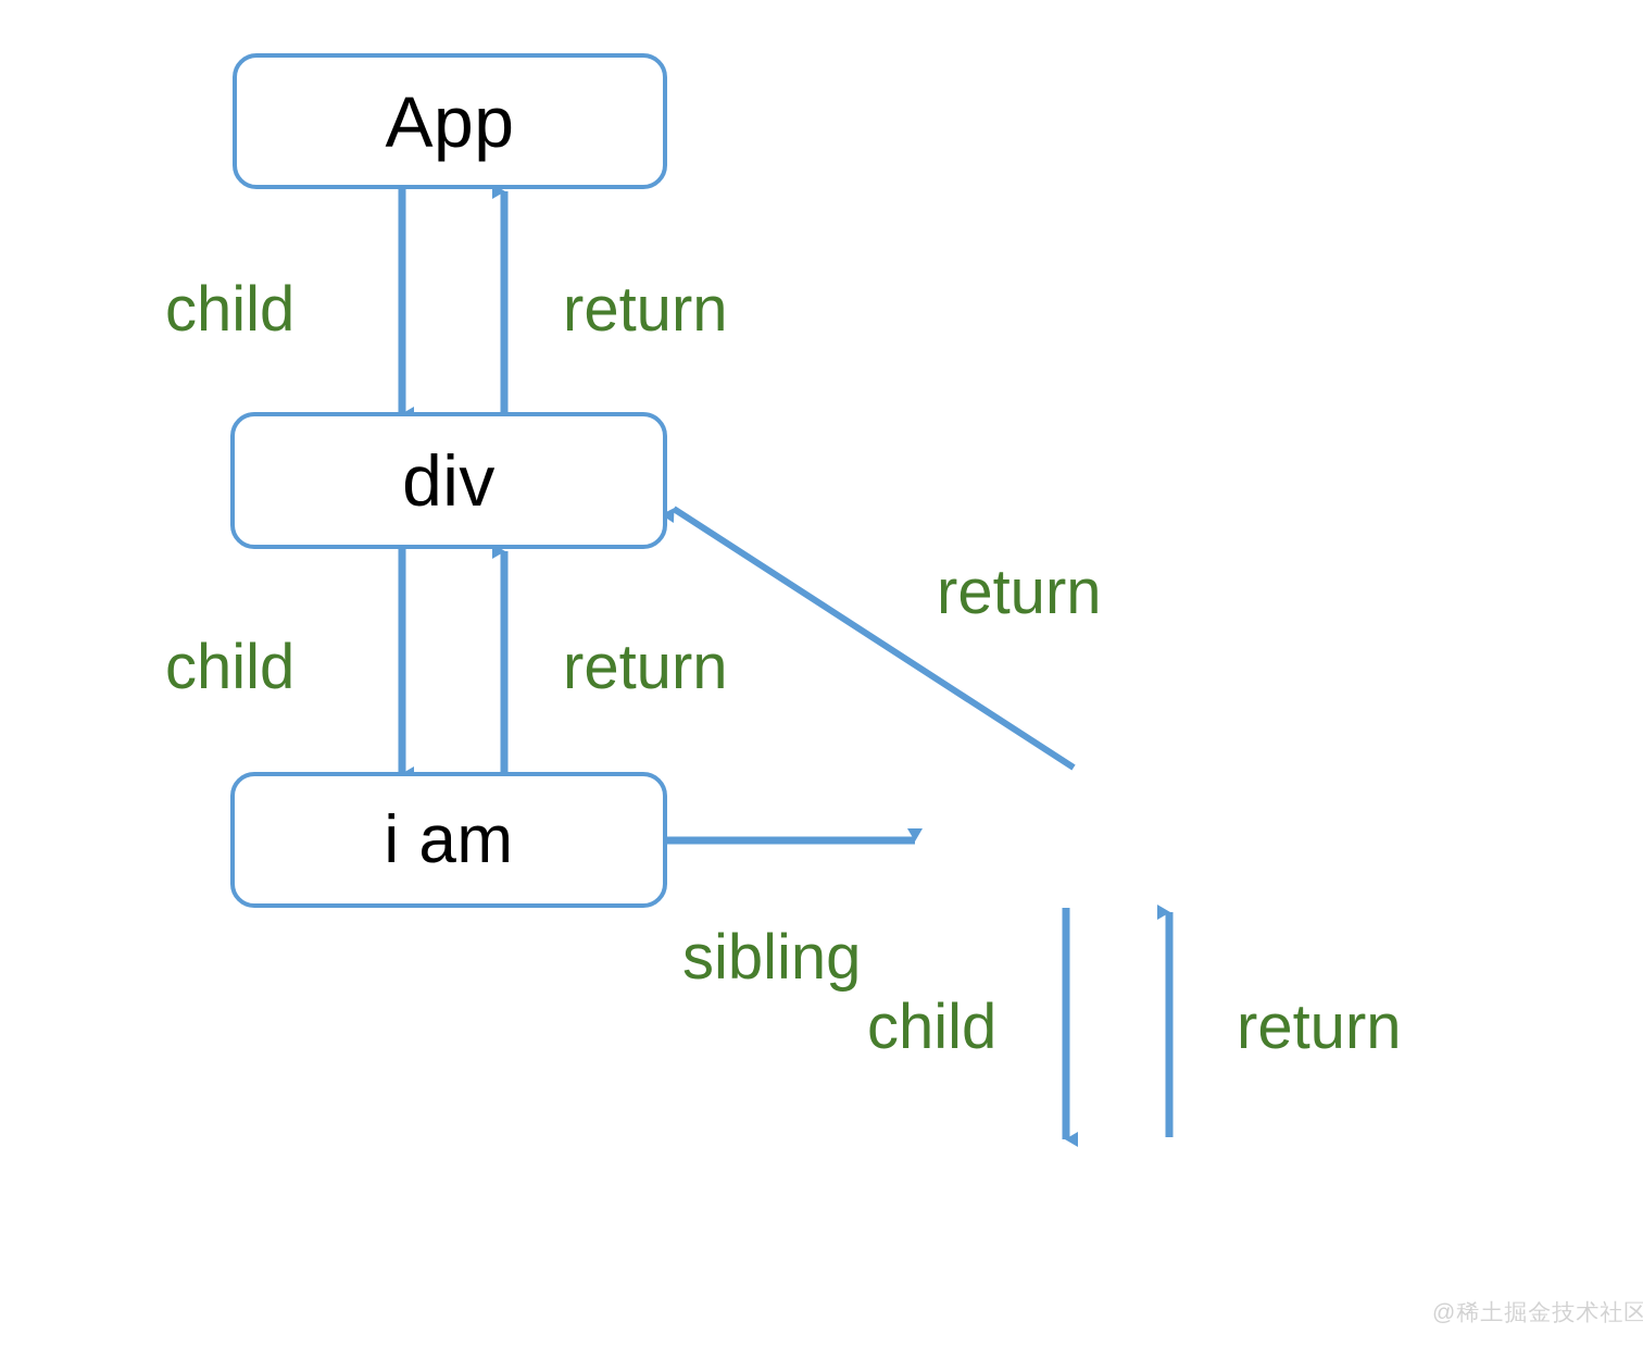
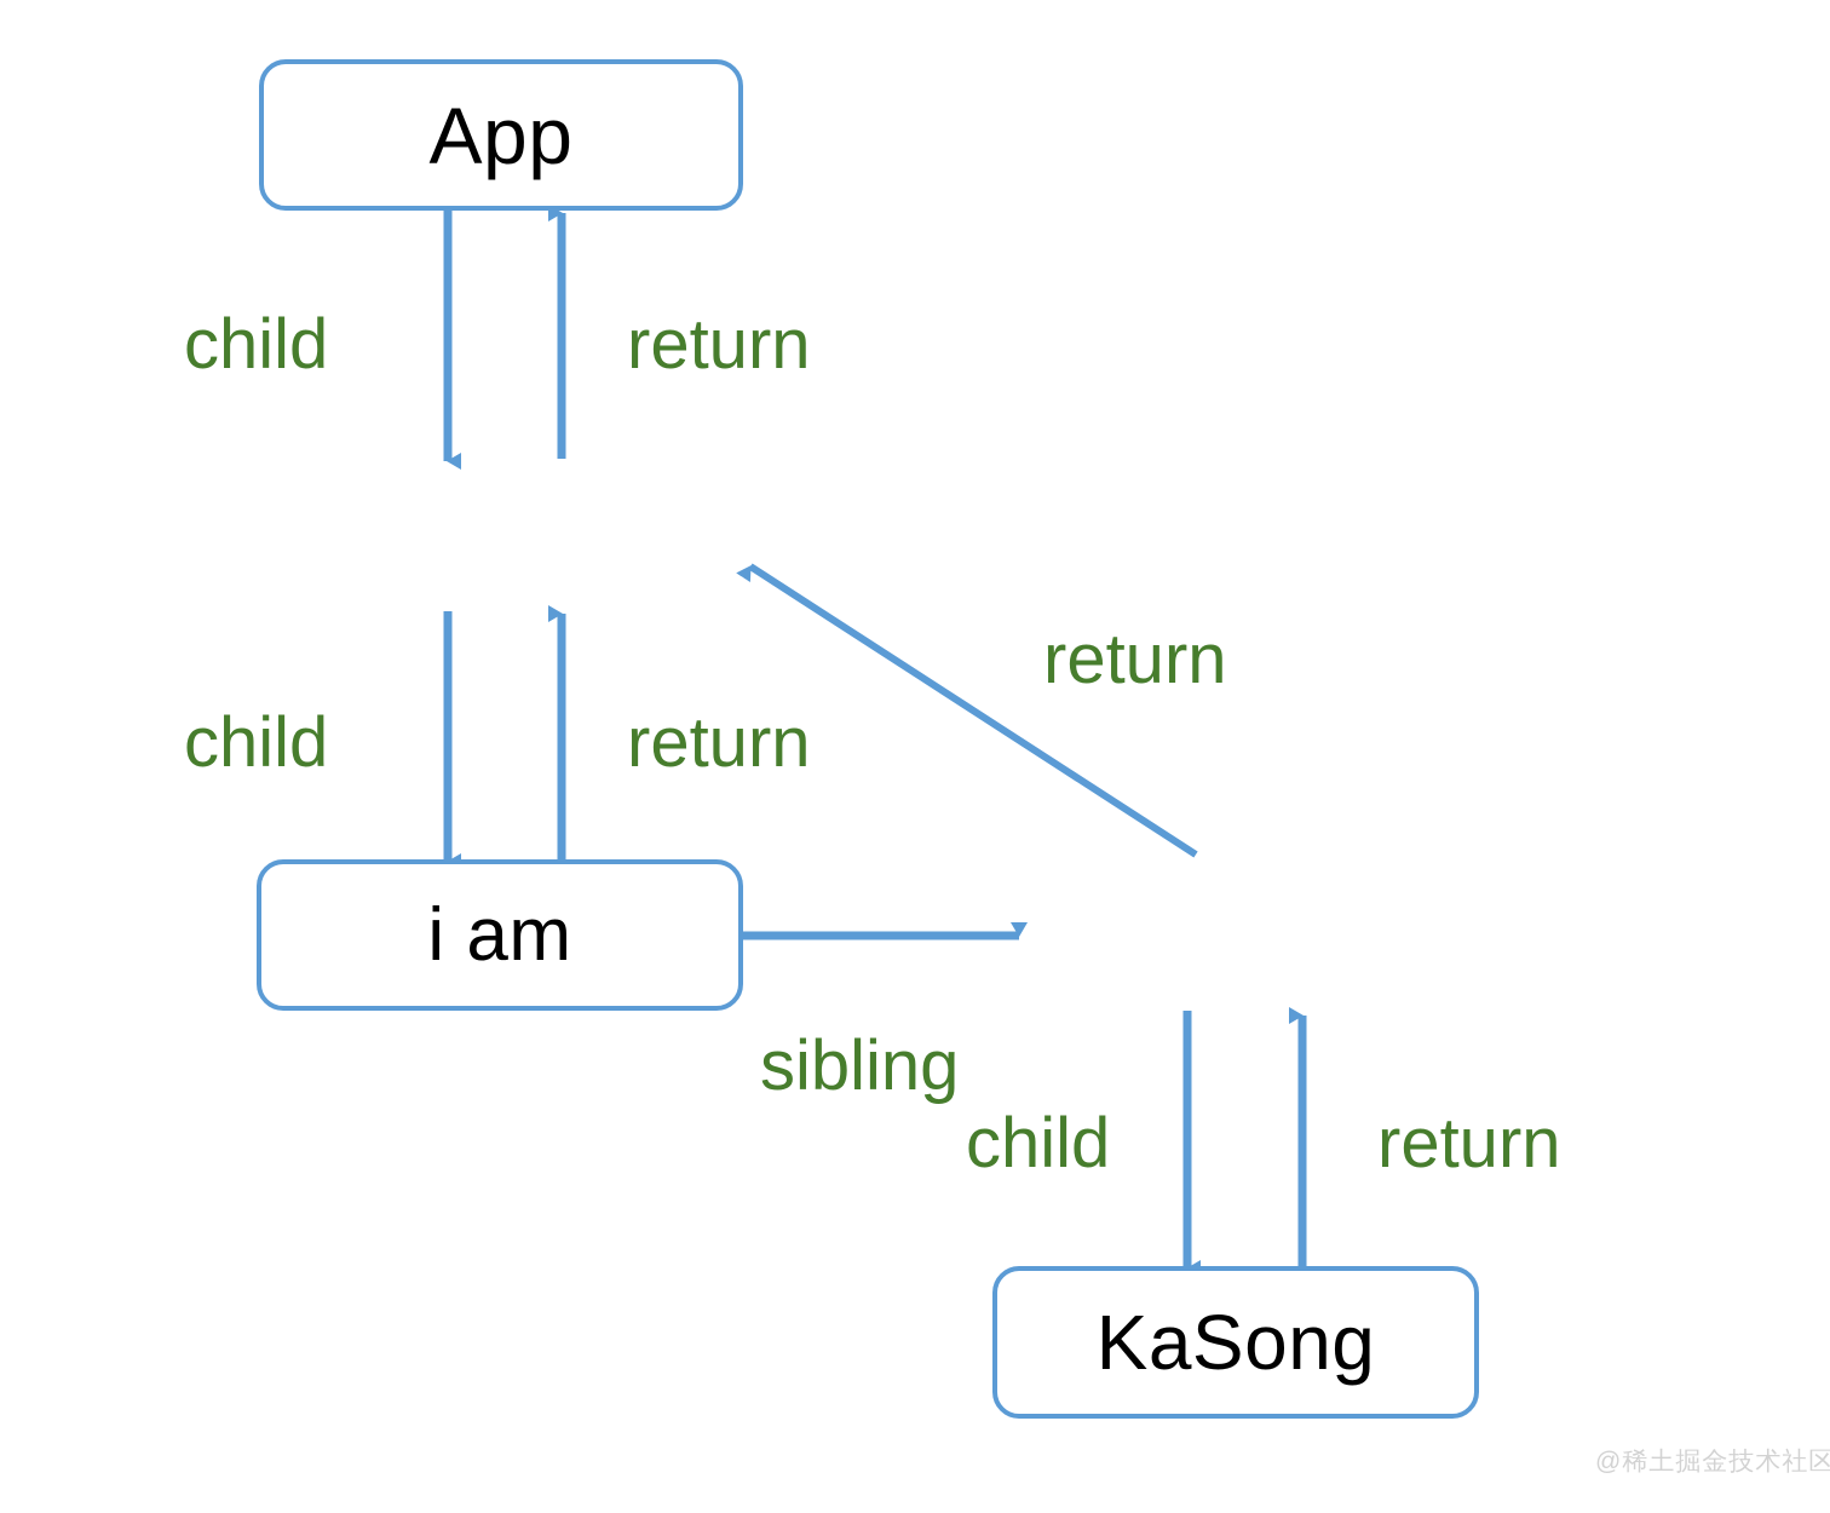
  App
- div
  i am
+ KaSong
  child
  return
  child
  return
  return
  sibling
  child
  return
  @稀土掘金技术社区
